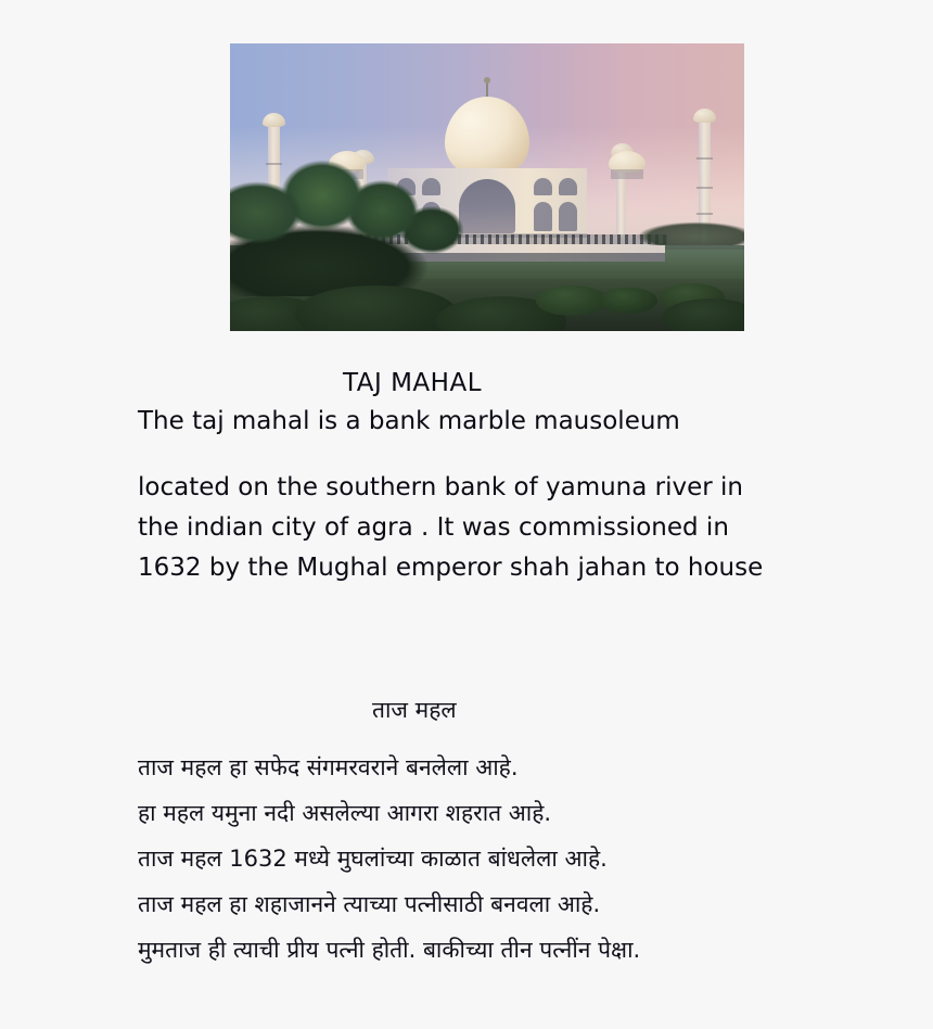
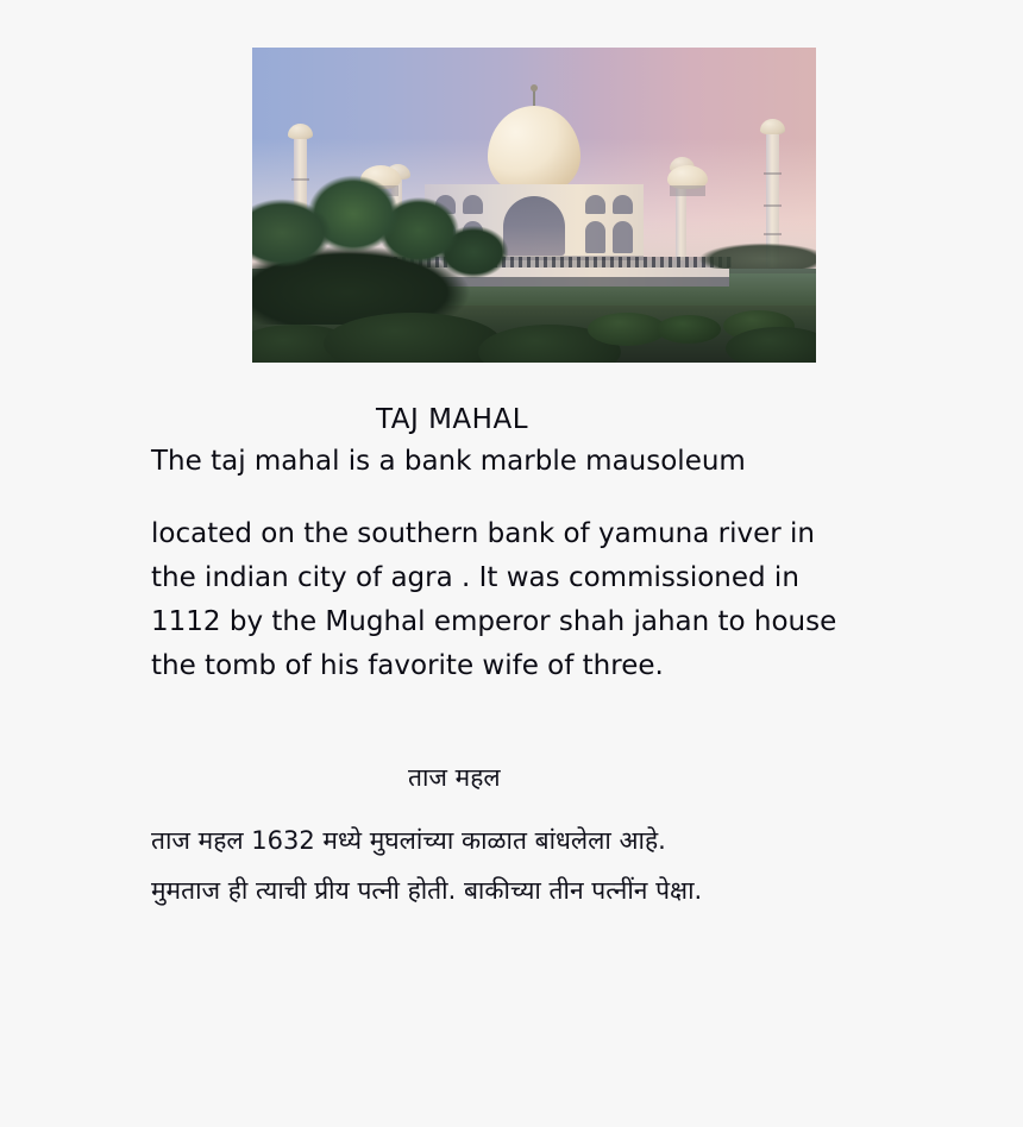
  TAJ MAHAL
  The taj mahal is a bank marble mausoleum
  located on the southern bank of yamuna river in
  the indian city of agra . It was commissioned in
- 1632 by the Mughal emperor shah jahan to house
+ 1112 by the Mughal emperor shah jahan to house
+ the tomb of his favorite wife of three.
  ताज महल
- ताज महल हा सफेद संगमरवराने बनलेला आहे.
- हा महल यमुना नदी असलेल्या आगरा शहरात आहे.
  ताज महल 1632 मध्ये मुघलांच्या काळात बांधलेला आहे.
- ताज महल हा शहाजानने त्याच्या पत्नीसाठी बनवला आहे.
  मुमताज ही त्याची प्रीय पत्नी होती. बाकीच्या तीन पत्नींन पेक्षा.
